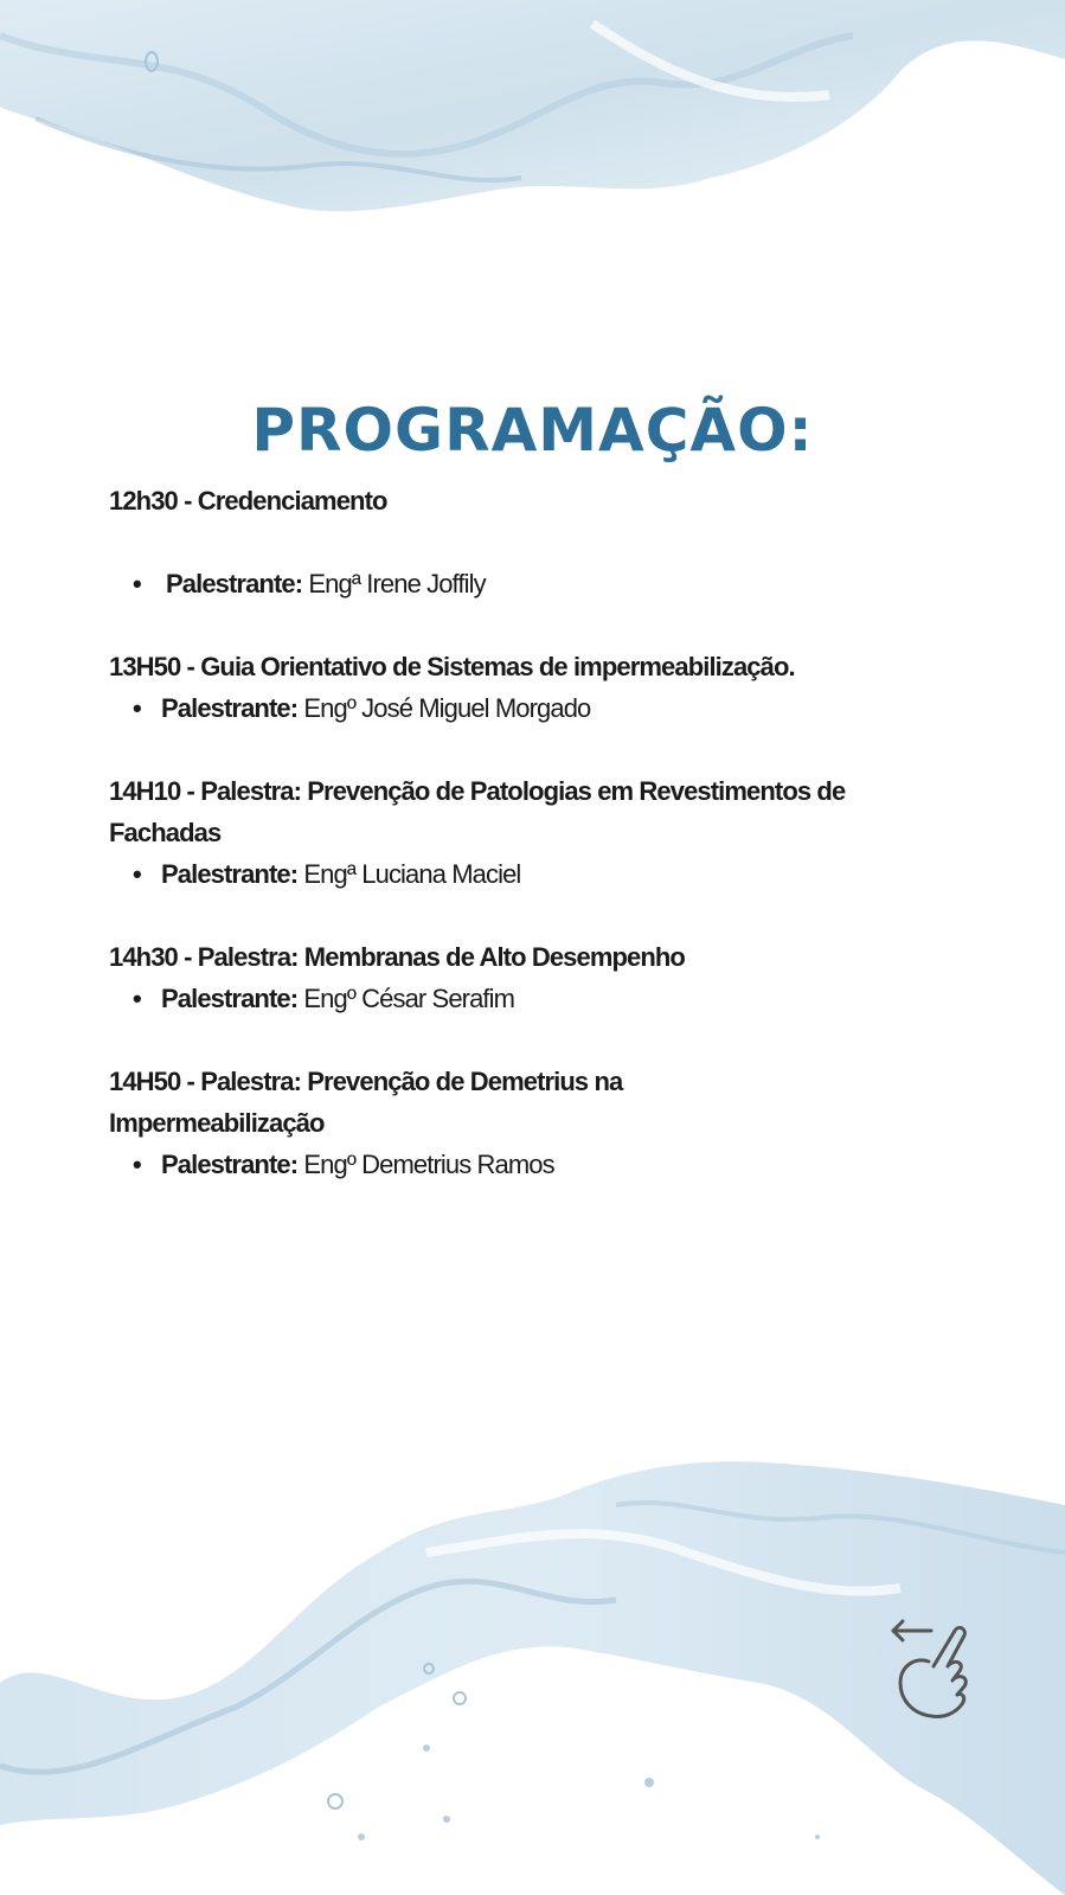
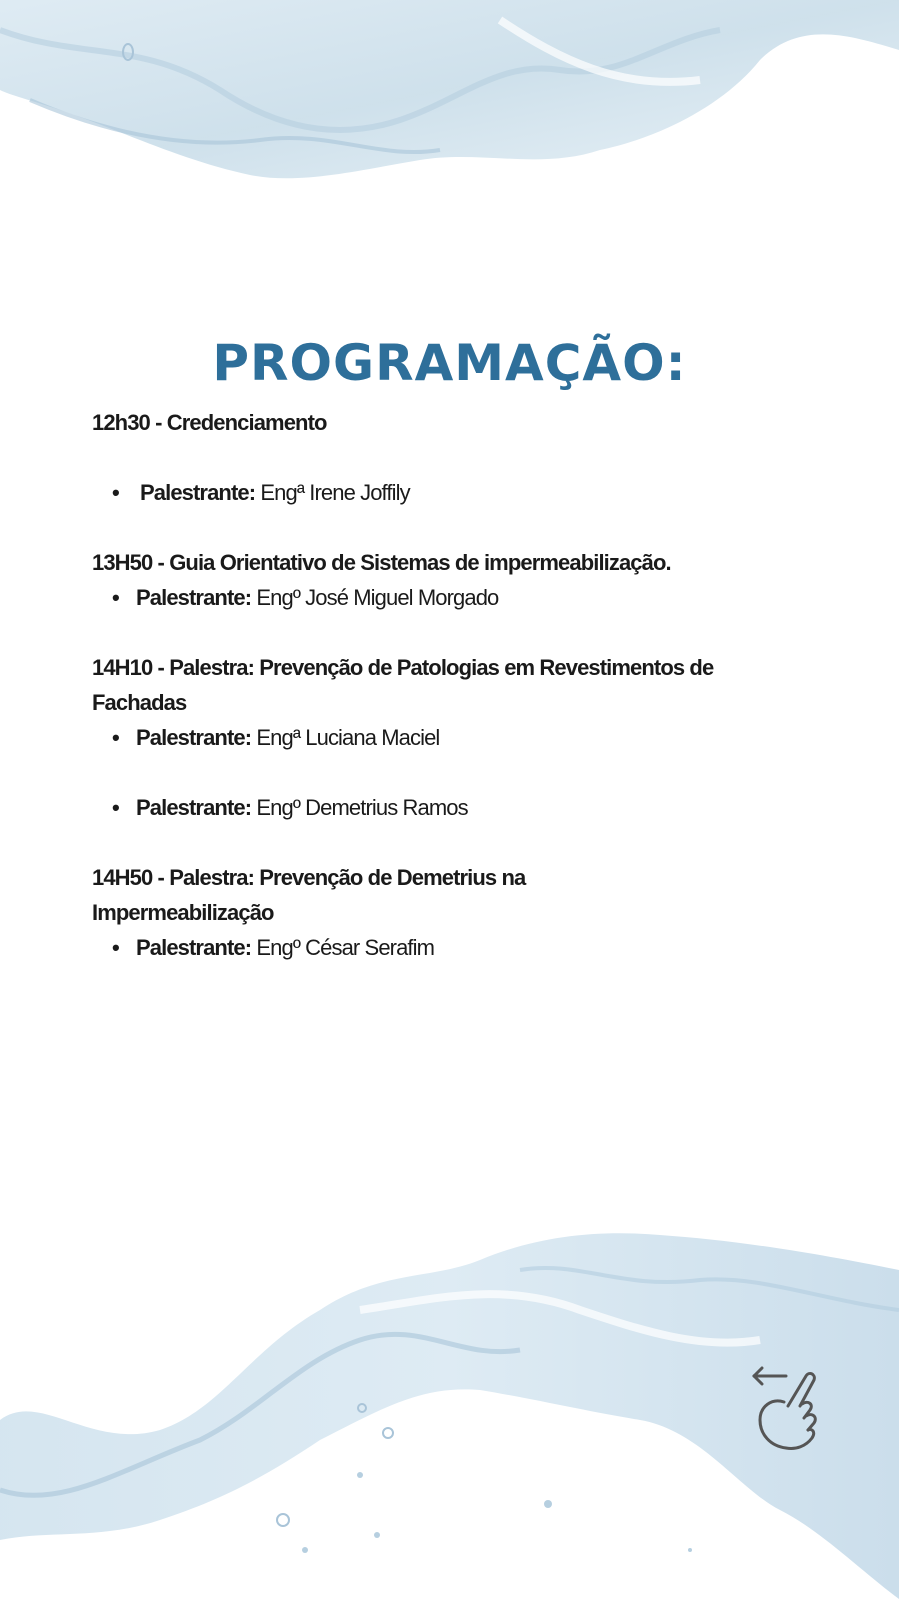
  PROGRAMAÇÃO:
  12h30 - Credenciamento
  •
  Palestrante: Engª Irene Joffily
  13H50 - Guia Orientativo de Sistemas de impermeabilização.
  •
  Palestrante: Engº José Miguel Morgado
  14H10 - Palestra: Prevenção de Patologias em Revestimentos de Fachadas
  •
  Palestrante: Engª Luciana Maciel
- 14h30 - Palestra: Membranas de Alto Desempenho
  •
- Palestrante: Engº César Serafim
+ Palestrante: Engº Demetrius Ramos
  14H50 - Palestra: Prevenção de Demetrius na Impermeabilização
  •
- Palestrante: Engº Demetrius Ramos
+ Palestrante: Engº César Serafim
